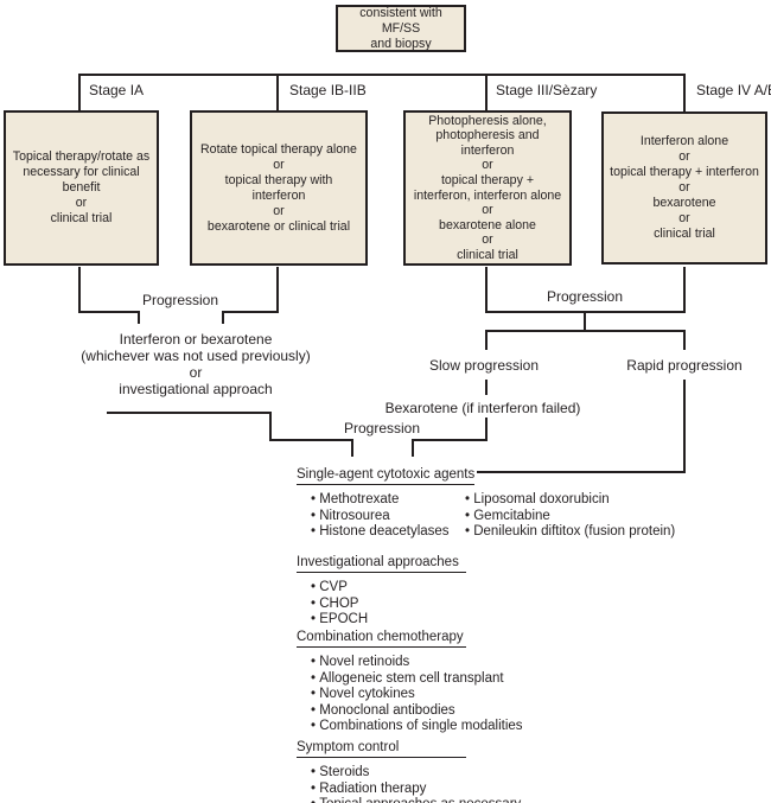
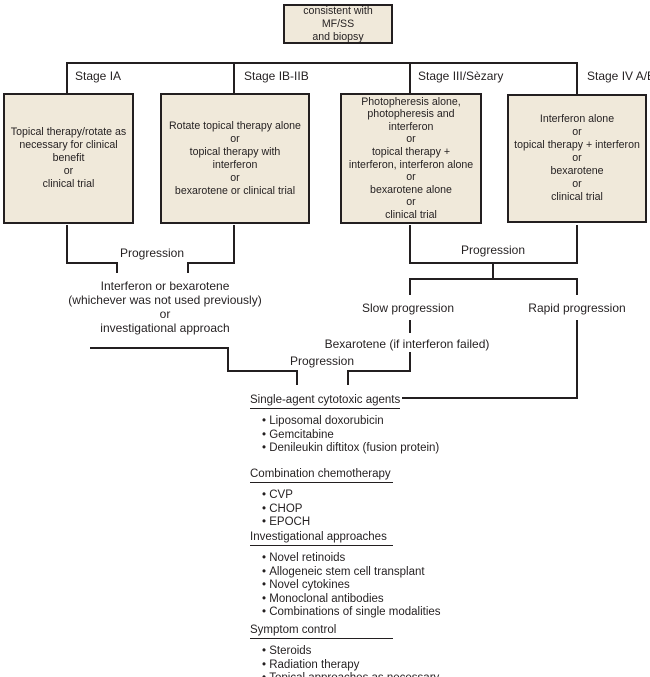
  consistent with MF/SS
  Stage IA
  Stage IB-IIB
  Stage III/Sèzary
  Stage IV A/
  Topical therapy/rotate as
  necessary for clinical
  benefit
  or
  clinical trial
  Rotate topical therapy alone
  or
  topical therapy with
  interferon
  or
  bexarotene or clinical trial
  Photopheresis alone,
  photopheresis and
  interferon
  or
  topical therapy +
  interferon, interferon alone
  or
  bexarotene alone
  or
  clinical trial
  Interferon alone
  or
  topical therapy + interferon
  or
  bexarotene
  or
  clinical trial
  Progression
  Interferon or bexarotene
  (whichever was not used previously)
  or
  investigational approach
  Progression
  Slow progression
  Rapid progression
  Bexarotene (if interferon failed)
  Progression
  Single-agent cytotoxic agents
- Methotrexate
- Nitrosourea
- Histone deacetylases
  Liposomal doxorubicin
  Gemcitabine
  Denileukin diftitox (fusion protein)
- Investigational approaches
+ Combination chemotherapy
  CVP
  CHOP
  EPOCH
- Combination chemotherapy
+ Investigational approaches
  Novel retinoids
  Allogeneic stem cell transplant
  Novel cytokines
  Monoclonal antibodies
  Combinations of single modalities
  Symptom control
  Steroids
  Radiation therapy
